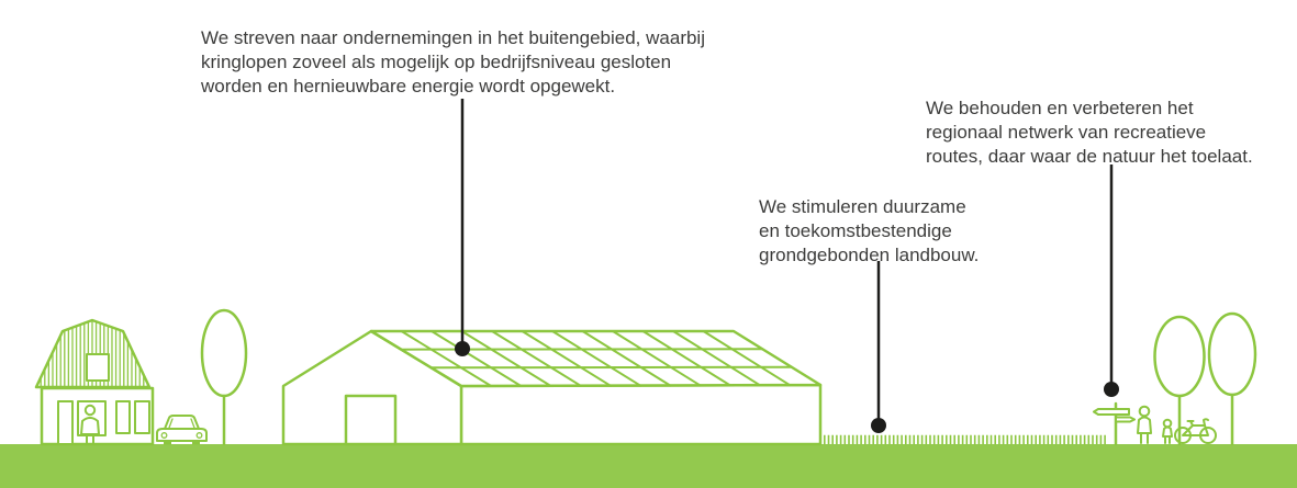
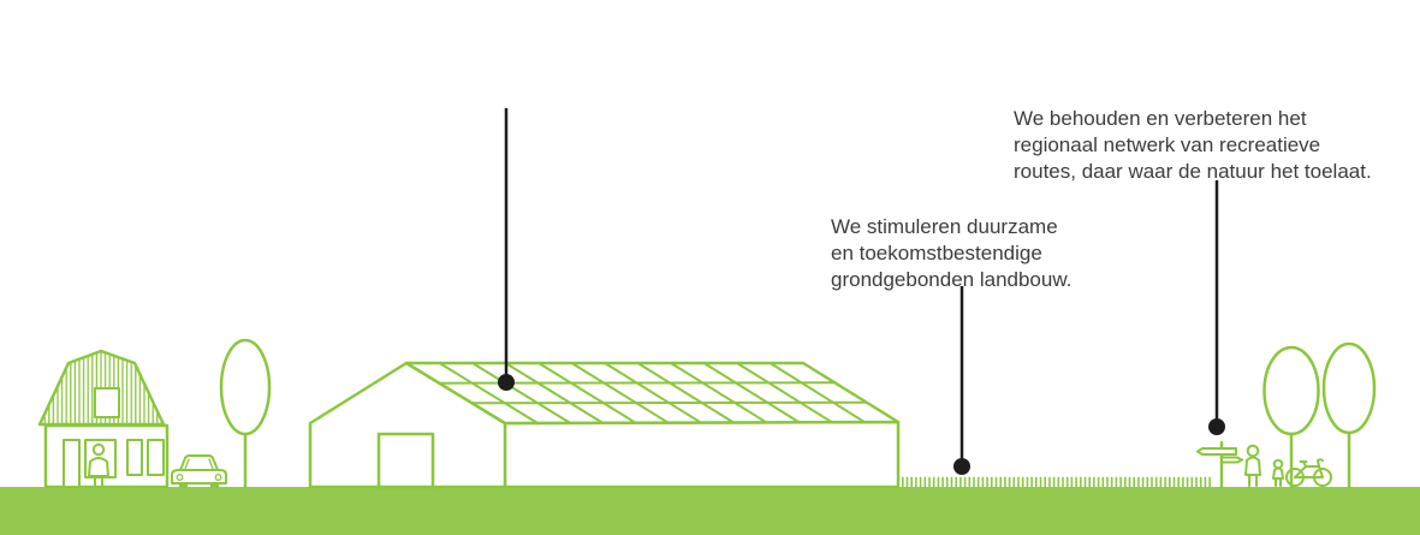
- We streven naar ondernemingen in het buitengebied, waarbij
- kringlopen zoveel als mogelijk op bedrijfsniveau gesloten
- worden en hernieuwbare energie wordt opgewekt.
  We stimuleren duurzame
  en toekomstbestendige
  grondgebonden landbouw.
  We behouden en verbeteren het
  regionaal netwerk van recreatieve
  routes, daar waar de natuur het toelaat.
